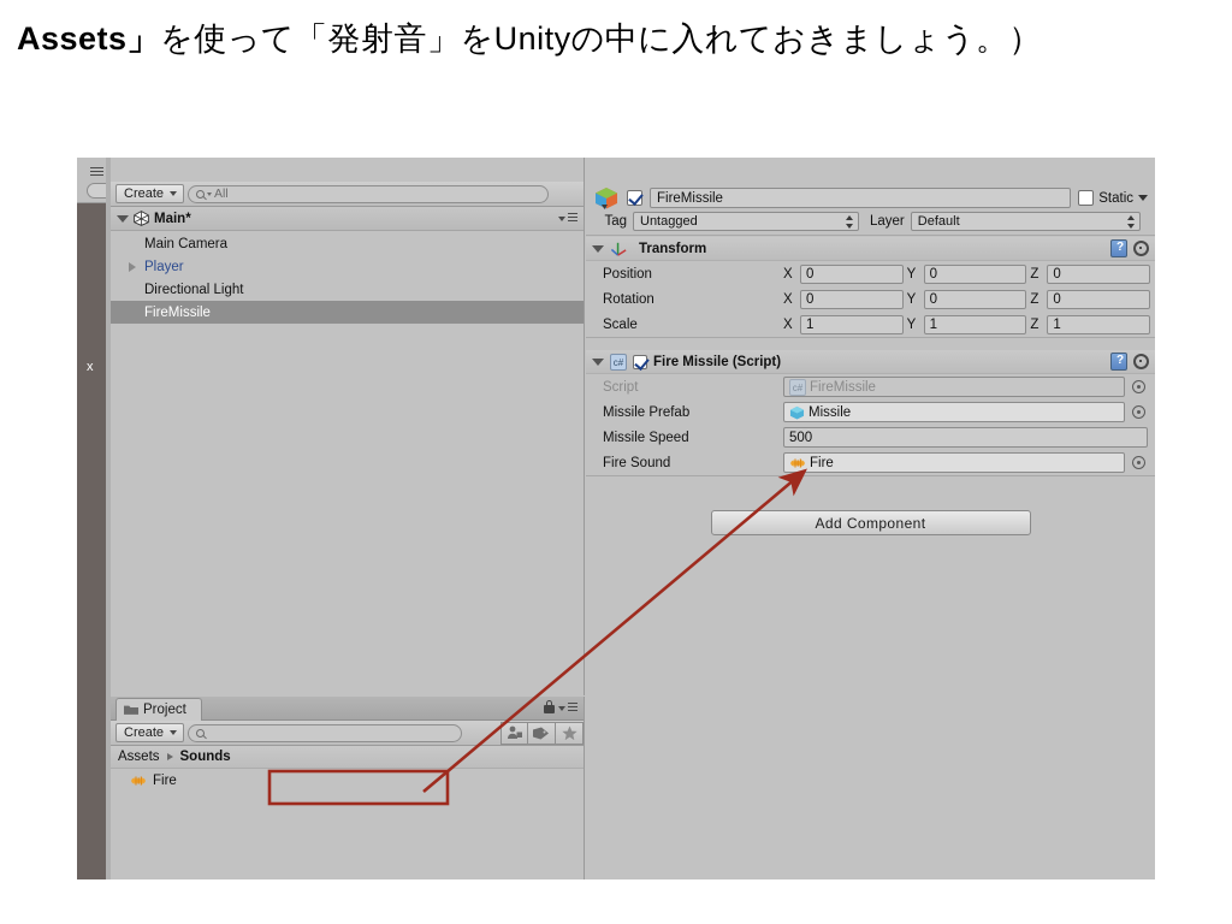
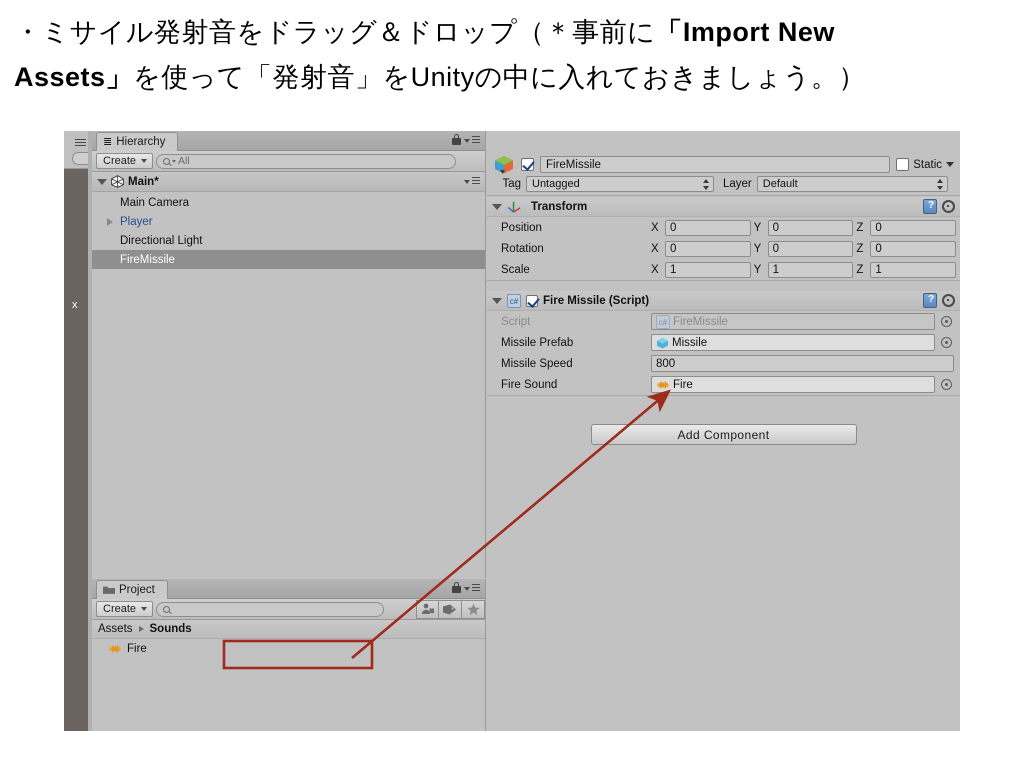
+ ・ミサイル発射音をドラッグ＆ドロップ（＊事前に「Import New
  Assets」を使って「発射音」をUnityの中に入れておきましょう。）
  x
+ ≣
+ Hierarchy
  Create
  All
  Main*
  Main Camera
  Player
  Directional Light
  FireMissile
  Project
  Create
  Assets
  Sounds
  Fire
  FireMissile
  Static
  Tag
  Untagged
  Layer
  Default
  Transform
  Position
  X
  0
  Y
  0
  Z
  0
  Rotation
  X
  0
  Y
  0
  Z
  0
  Scale
  X
  1
  Y
  1
  Z
  1
  c#
  Fire Missile (Script)
  Script
  c#
  FireMissile
  Missile Prefab
  Missile
  Missile Speed
- 500
+ 800
  Fire Sound
  Fire
  Add Component
